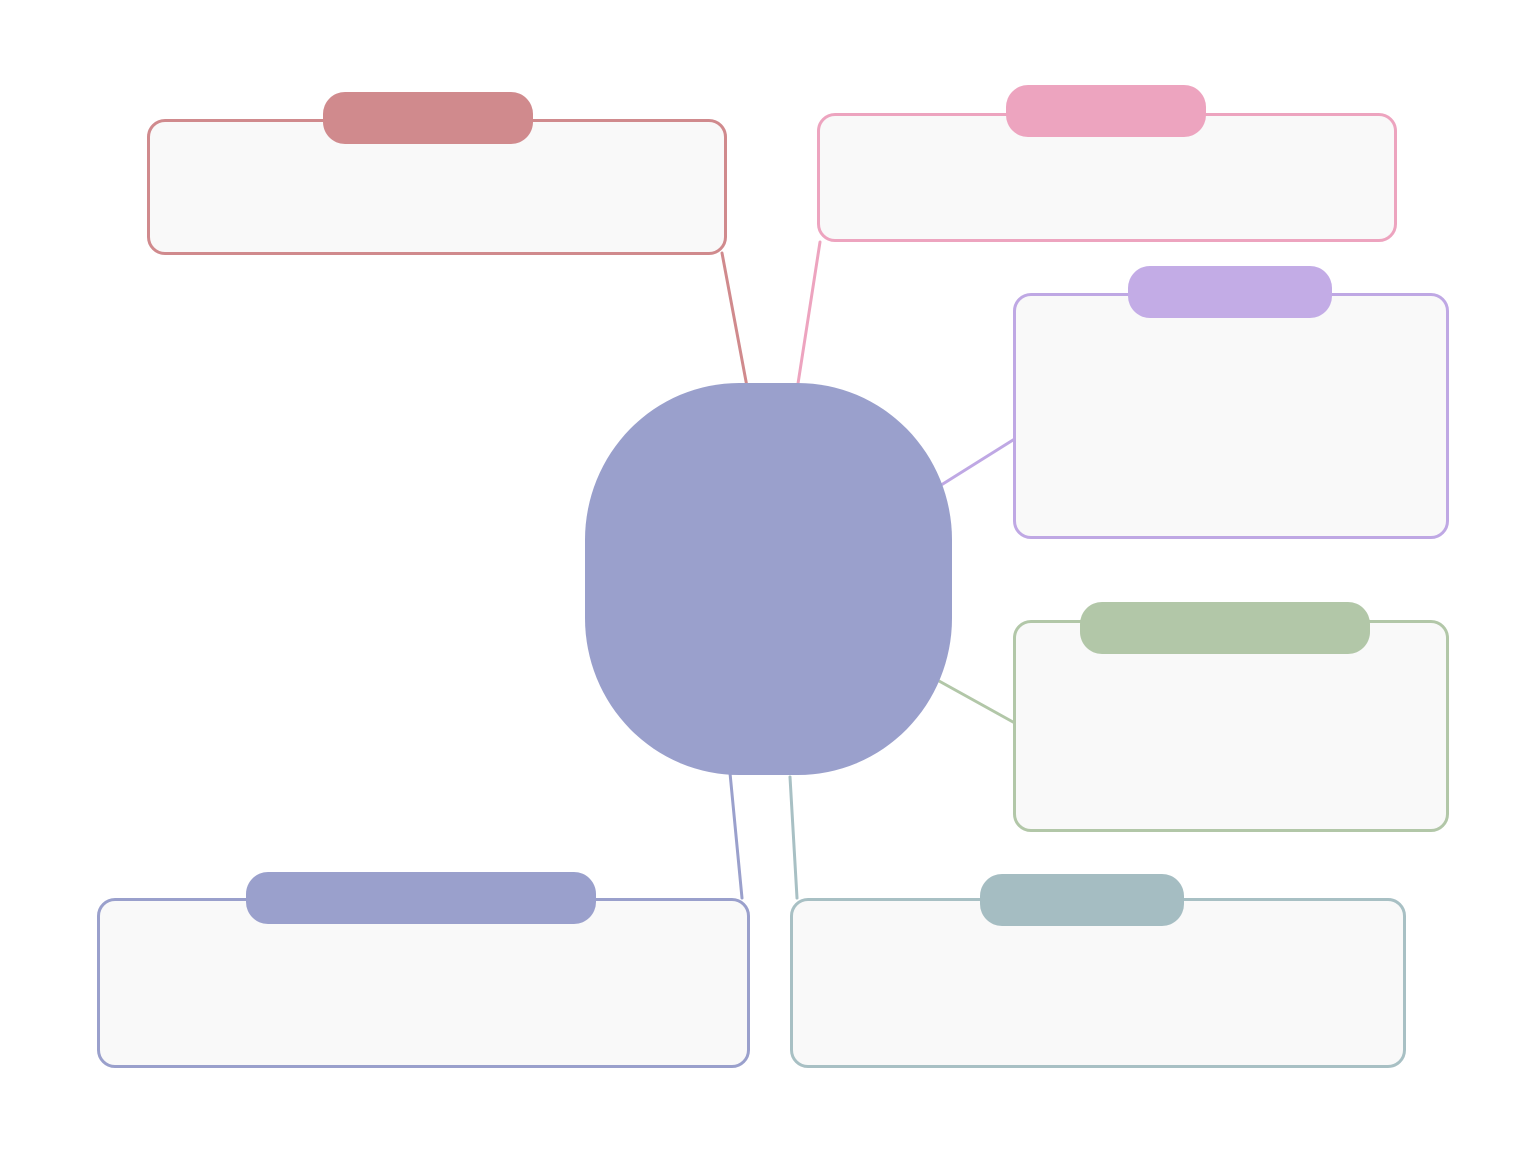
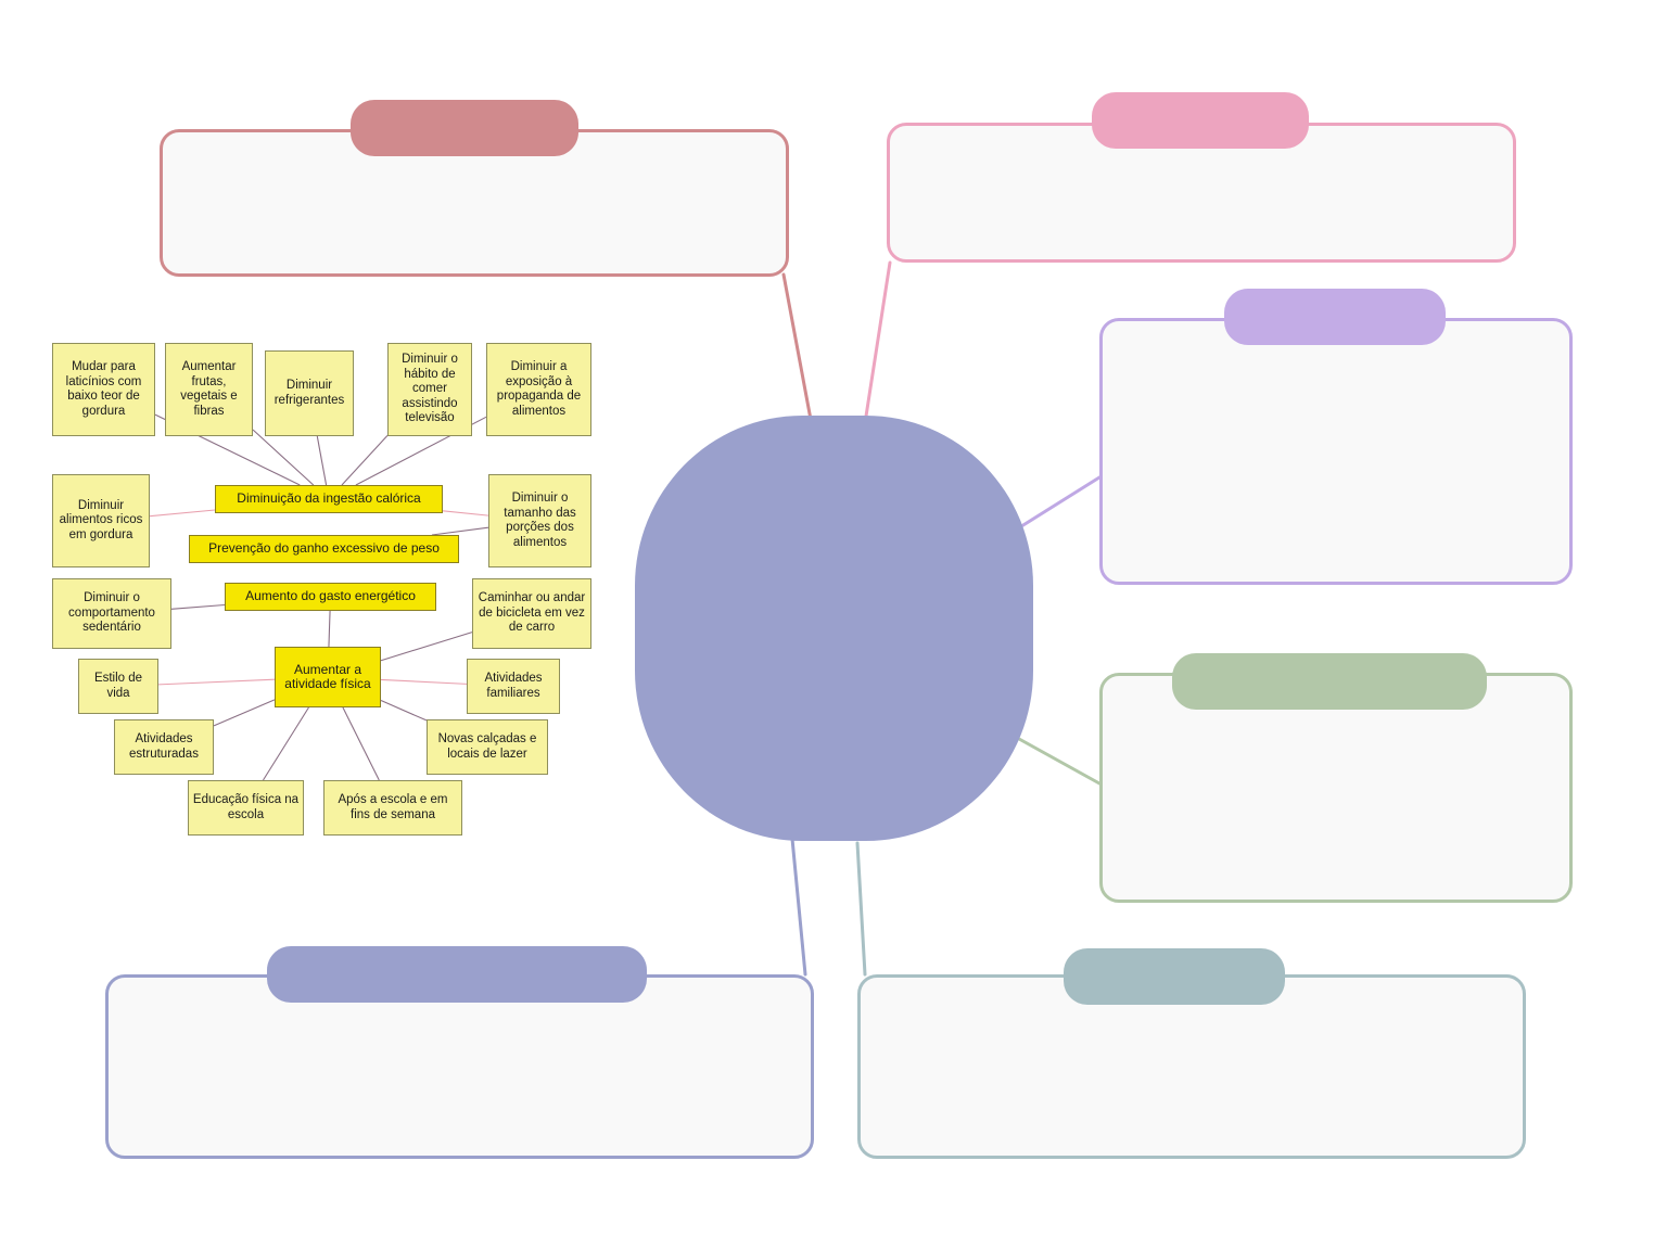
+ Mudar para laticínios com baixo teor de gordura
+ Aumentar frutas, vegetais e fibras
+ Diminuir refrigerantes
+ Diminuir o hábito de comer assistindo televisão
+ Diminuir a exposição à propaganda de alimentos
+ Diminuir alimentos ricos em gordura
+ Diminuir o tamanho das porções dos alimentos
+ Diminuir o comportamento sedentário
+ Caminhar ou andar de bicicleta em vez de carro
+ Estilo de vida
+ Atividades familiares
+ Atividades estruturadas
+ Novas calçadas e locais de lazer
+ Educação física na escola
+ Após a escola e em fins de semana
+ Diminuição da ingestão calórica
+ Prevenção do ganho excessivo de peso
+ Aumento do gasto energético
+ Aumentar a atividade física
